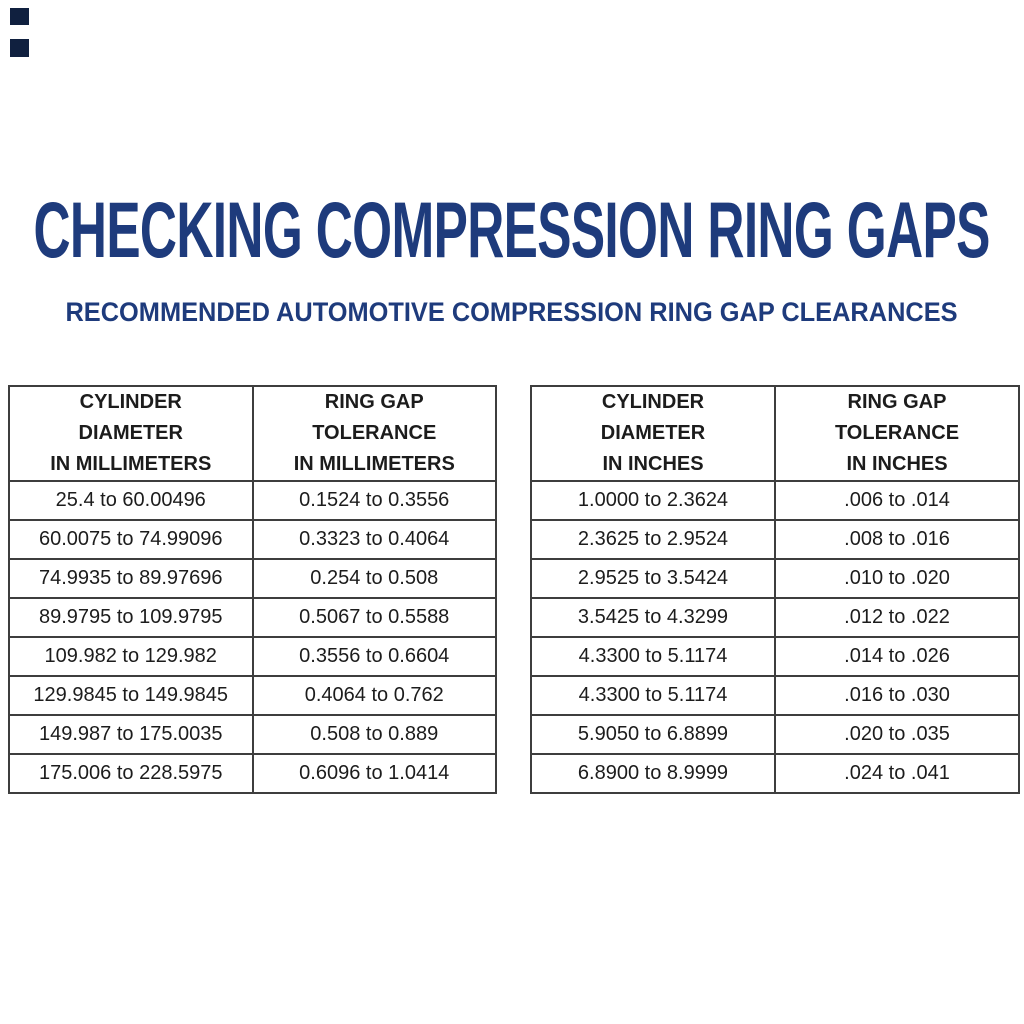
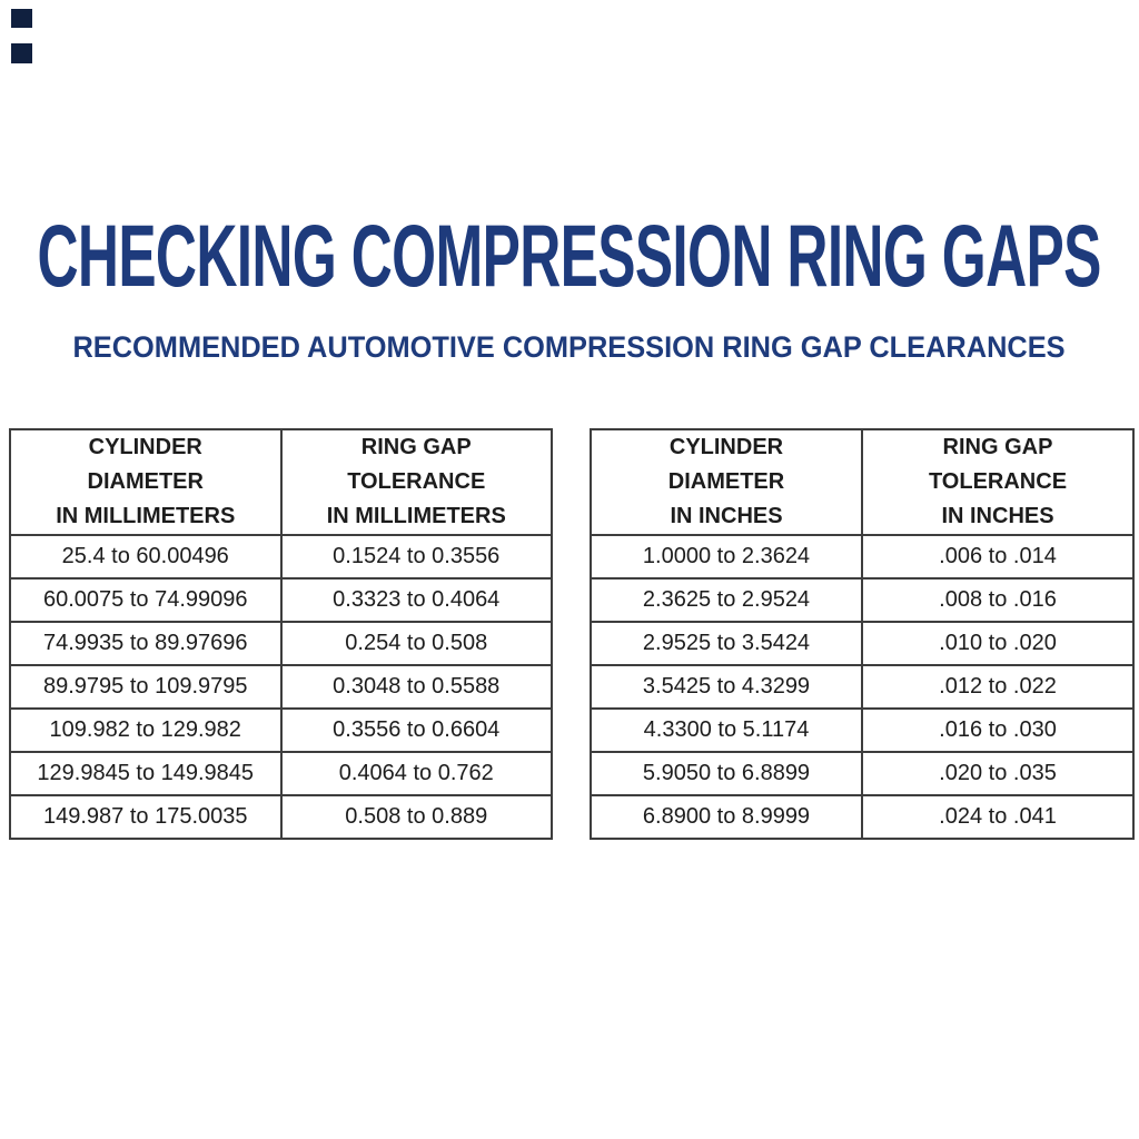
  CHECKING COMPRESSION RING GAPS
  RECOMMENDED AUTOMOTIVE COMPRESSION RING GAP CLEARANCES
  CYLINDER DIAMETER IN MILLIMETERS	RING GAP TOLERANCE IN MILLIMETERS
  25.4 to 60.00496	0.1524 to 0.3556
  60.0075 to 74.99096	0.3323 to 0.4064
  74.9935 to 89.97696	0.254 to 0.508
- 89.9795 to 109.9795	0.5067 to 0.5588
+ 89.9795 to 109.9795	0.3048 to 0.5588
  109.982 to 129.982	0.3556 to 0.6604
  129.9845 to 149.9845	0.4064 to 0.762
  149.987 to 175.0035	0.508 to 0.889
- 175.006 to 228.5975	0.6096 to 1.0414
  CYLINDER DIAMETER IN INCHES	RING GAP TOLERANCE IN INCHES
  1.0000 to 2.3624	.006 to .014
  2.3625 to 2.9524	.008 to .016
  2.9525 to 3.5424	.010 to .020
  3.5425 to 4.3299	.012 to .022
- 4.3300 to 5.1174	.014 to .026
  4.3300 to 5.1174	.016 to .030
  5.9050 to 6.8899	.020 to .035
  6.8900 to 8.9999	.024 to .041
